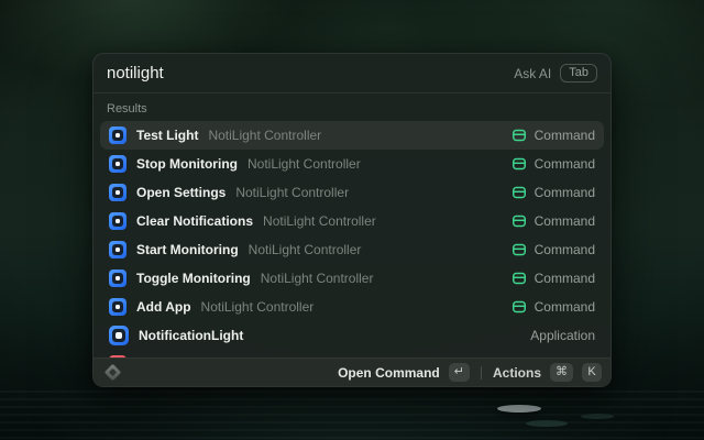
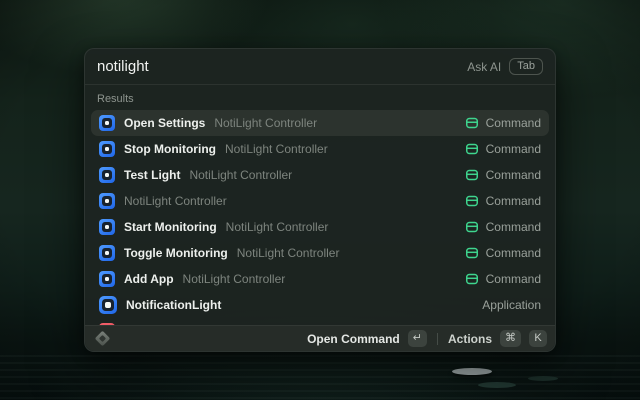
  notilight
  Ask AI
  Tab
  Results
- Test Light
+ Open Settings
  NotiLight Controller
  Command
  Stop Monitoring
  NotiLight Controller
  Command
- Open Settings
+ Test Light
  NotiLight Controller
  Command
- Clear Notifications
  NotiLight Controller
  Command
  Start Monitoring
  NotiLight Controller
  Command
  Toggle Monitoring
  NotiLight Controller
  Command
  Add App
  NotiLight Controller
  Command
  NotificationLight
  Application
  Open Command
  ↵
  Actions
  ⌘
  K
